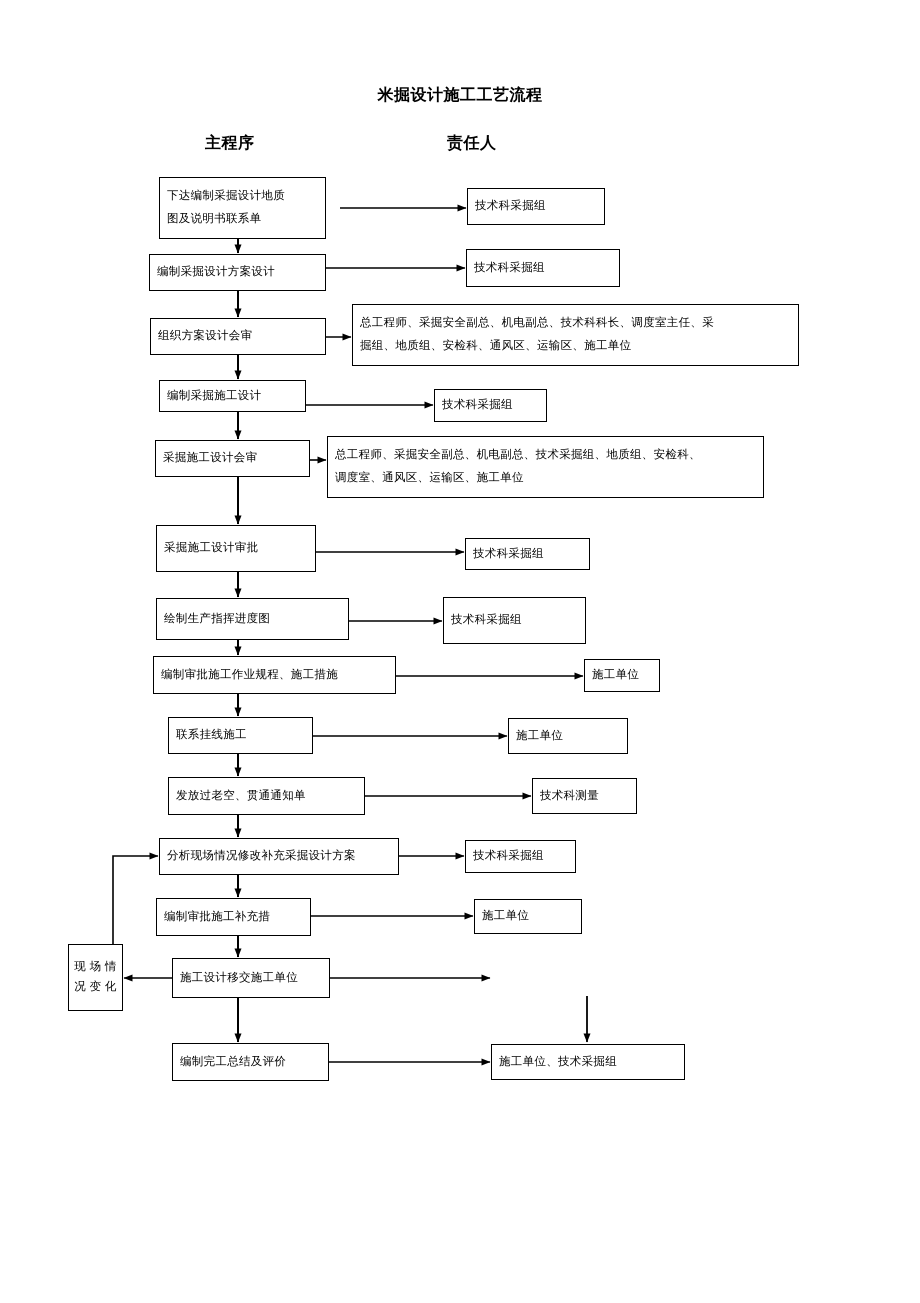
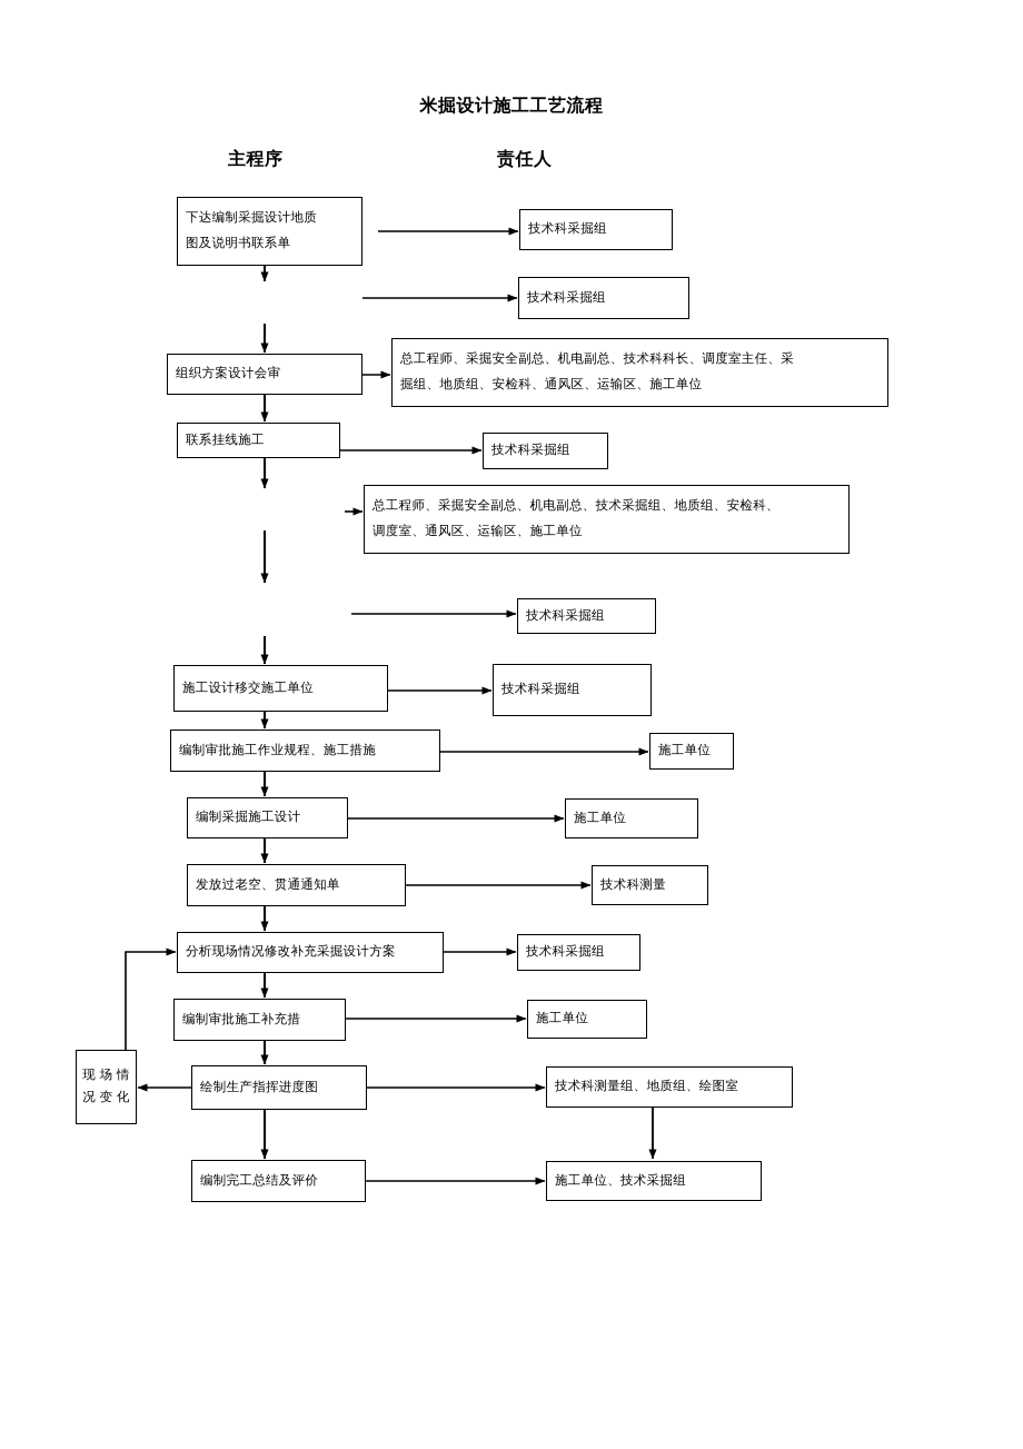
  米掘设计施工工艺流程
  主程序
  责任人
  下达编制采掘设计地质
  图及说明书联系单
- 编制采掘设计方案设计
  组织方案设计会审
- 编制采掘施工设计
+ 联系挂线施工
- 采掘施工设计会审
- 采掘施工设计审批
- 绘制生产指挥进度图
+ 施工设计移交施工单位
  编制审批施工作业规程、施工措施
- 联系挂线施工
+ 编制采掘施工设计
  发放过老空、贯通通知单
  分析现场情况修改补充采掘设计方案
  编制审批施工补充措
- 施工设计移交施工单位
+ 绘制生产指挥进度图
  编制完工总结及评价
  现 场 情
  况 变 化
  技术科采掘组
  技术科采掘组
  总工程师、采掘安全副总、机电副总、技术科科长、调度室主任、采
  掘组、地质组、安检科、通风区、运输区、施工单位
  技术科采掘组
  总工程师、采掘安全副总、机电副总、技术采掘组、地质组、安检科、
  调度室、通风区、运输区、施工单位
  技术科采掘组
  技术科采掘组
  施工单位
  施工单位
  技术科测量
  技术科采掘组
  施工单位
+ 技术科测量组、地质组、绘图室
  施工单位、技术采掘组
